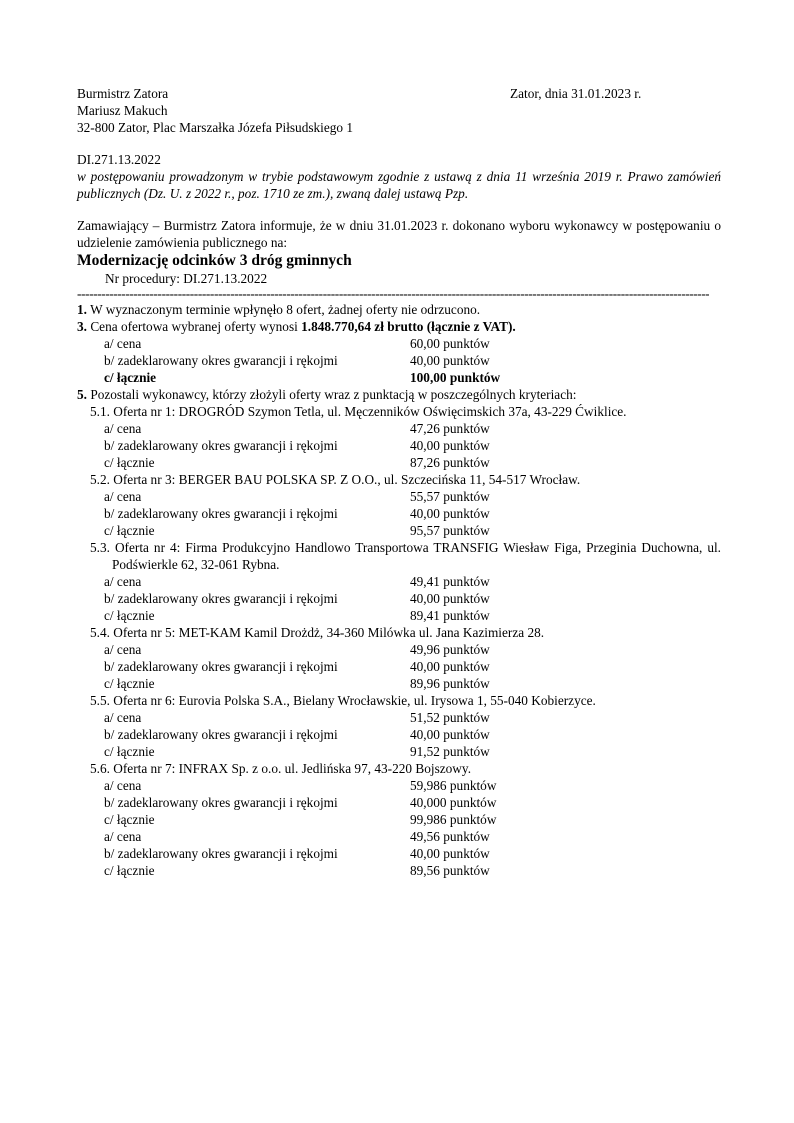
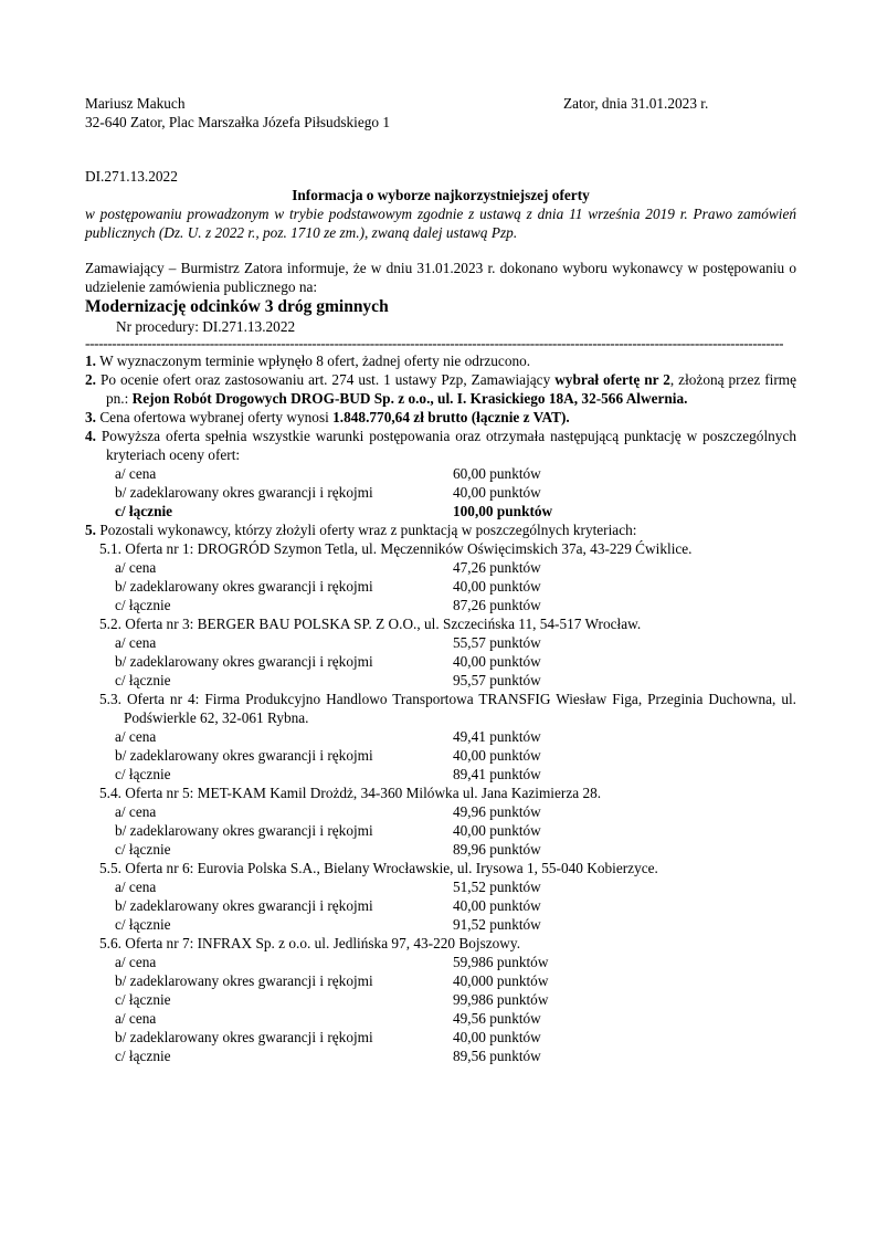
- Burmistrz Zatora
  Mariusz Makuch
- 32-800 Zator, Plac Marszałka Józefa Piłsudskiego 1
+ 32-640 Zator, Plac Marszałka Józefa Piłsudskiego 1
  Zator, dnia 31.01.2023 r.
  DI.271.13.2022
+ Informacja o wyborze najkorzystniejszej oferty
  w postępowaniu prowadzonym w trybie podstawowym zgodnie z ustawą z dnia 11 września 2019 r. Prawo zamówień publicznych (Dz. U. z 2022 r., poz. 1710 ze zm.), zwaną dalej ustawą Pzp.
  Zamawiający – Burmistrz Zatora informuje, że w dniu 31.01.2023 r. dokonano wyboru wykonawcy w postępowaniu o udzielenie zamówienia publicznego na:
  Modernizację odcinków 3 dróg gminnych
  Nr procedury: DI.271.13.2022
  -------------------------------------------------------------------------------------------------------------------------------------------------------------
  1. W wyznaczonym terminie wpłynęło 8 ofert, żadnej oferty nie odrzucono.
+ 2. Po ocenie ofert oraz zastosowaniu art. 274 ust. 1 ustawy Pzp, Zamawiający wybrał ofertę nr 2, złożoną przez firmę pn.: Rejon Robót Drogowych DROG-BUD Sp. z o.o., ul. I. Krasickiego 18A, 32-566 Alwernia.
  3. Cena ofertowa wybranej oferty wynosi 1.848.770,64 zł brutto (łącznie z VAT).
+ 4. Powyższa oferta spełnia wszystkie warunki postępowania oraz otrzymała następującą punktację w poszczególnych kryteriach oceny ofert:
  a/ cena
  60,00 punktów
  b/ zadeklarowany okres gwarancji i rękojmi
  40,00 punktów
  c/ łącznie
  100,00 punktów
  5. Pozostali wykonawcy, którzy złożyli oferty wraz z punktacją w poszczególnych kryteriach:
  5.1. Oferta nr 1: DROGRÓD Szymon Tetla, ul. Męczenników Oświęcimskich 37a, 43-229 Ćwiklice.
  a/ cena
  47,26 punktów
  b/ zadeklarowany okres gwarancji i rękojmi
  40,00 punktów
  c/ łącznie
  87,26 punktów
  5.2. Oferta nr 3: BERGER BAU POLSKA SP. Z O.O., ul. Szczecińska 11, 54-517 Wrocław.
  a/ cena
  55,57 punktów
  b/ zadeklarowany okres gwarancji i rękojmi
  40,00 punktów
  c/ łącznie
  95,57 punktów
  5.3. Oferta nr 4: Firma Produkcyjno Handlowo Transportowa TRANSFIG Wiesław Figa, Przeginia Duchowna, ul. Podświerkle 62, 32-061 Rybna.
  a/ cena
  49,41 punktów
  b/ zadeklarowany okres gwarancji i rękojmi
  40,00 punktów
  c/ łącznie
  89,41 punktów
  5.4. Oferta nr 5: MET-KAM Kamil Drożdż, 34-360 Milówka ul. Jana Kazimierza 28.
  a/ cena
  49,96 punktów
  b/ zadeklarowany okres gwarancji i rękojmi
  40,00 punktów
  c/ łącznie
  89,96 punktów
  5.5. Oferta nr 6: Eurovia Polska S.A., Bielany Wrocławskie, ul. Irysowa 1, 55-040 Kobierzyce.
  a/ cena
  51,52 punktów
  b/ zadeklarowany okres gwarancji i rękojmi
  40,00 punktów
  c/ łącznie
  91,52 punktów
  5.6. Oferta nr 7: INFRAX Sp. z o.o. ul. Jedlińska 97, 43-220 Bojszowy.
  a/ cena
  59,986 punktów
  b/ zadeklarowany okres gwarancji i rękojmi
  40,000 punktów
  c/ łącznie
  99,986 punktów
  a/ cena
  49,56 punktów
  b/ zadeklarowany okres gwarancji i rękojmi
  40,00 punktów
  c/ łącznie
  89,56 punktów
